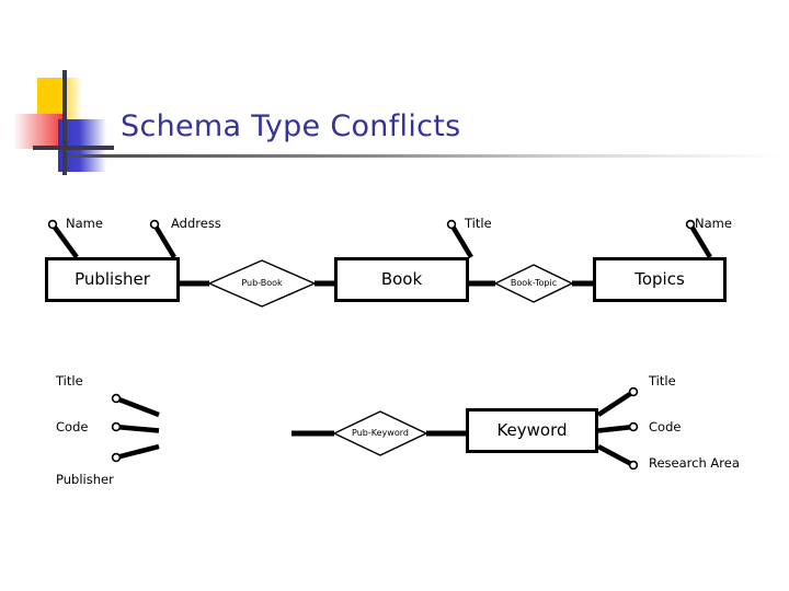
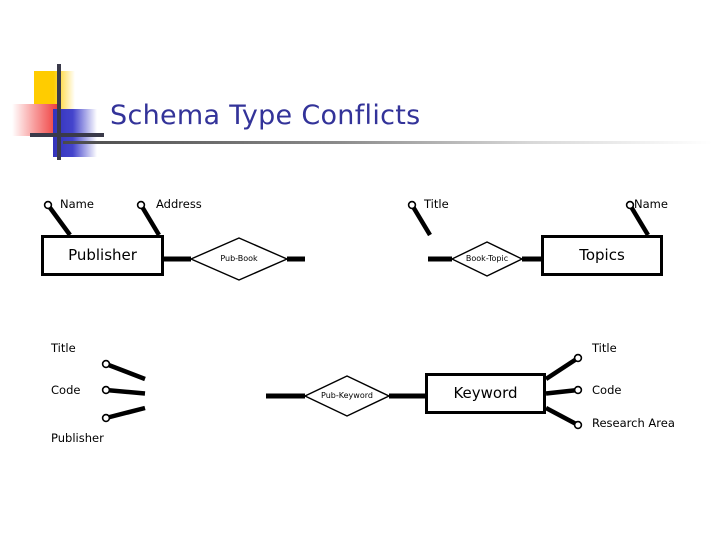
  Schema Type Conflicts
  Pub-Book
  Book-Topic
  Pub-Keyword
  Name
  Address
  Title
  Name
  Title
  Code
  Publisher
  Title
  Code
  Research Area
  Publisher
- Book
  Topics
  Keyword
